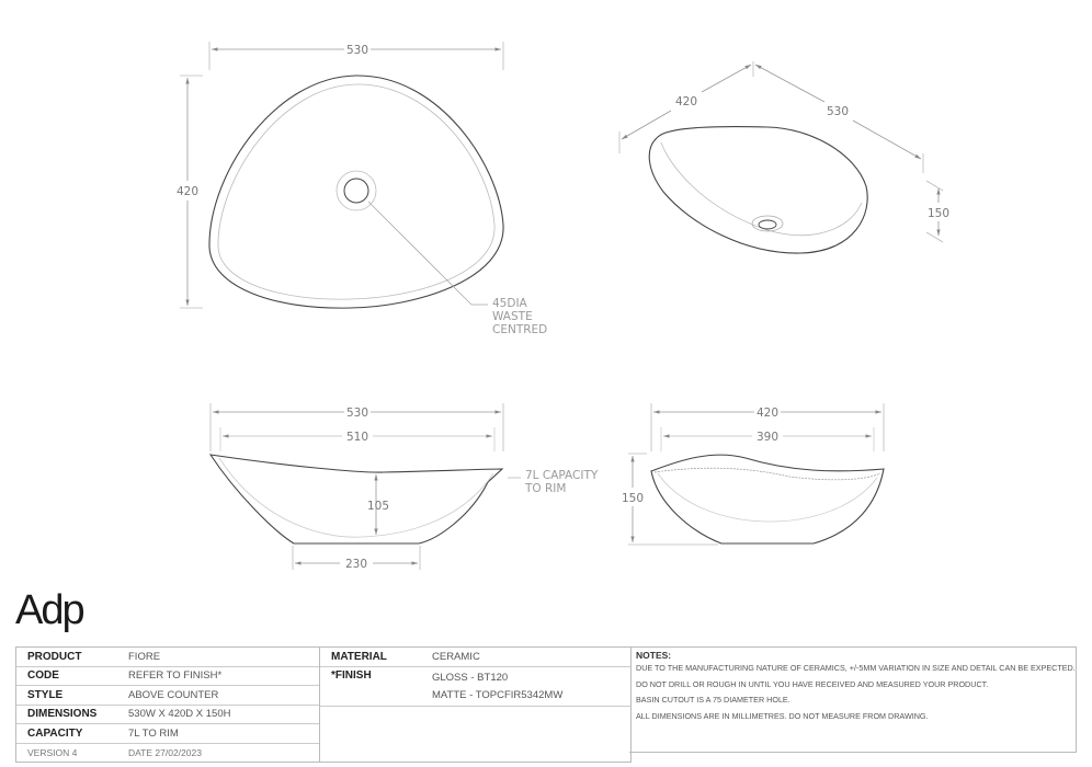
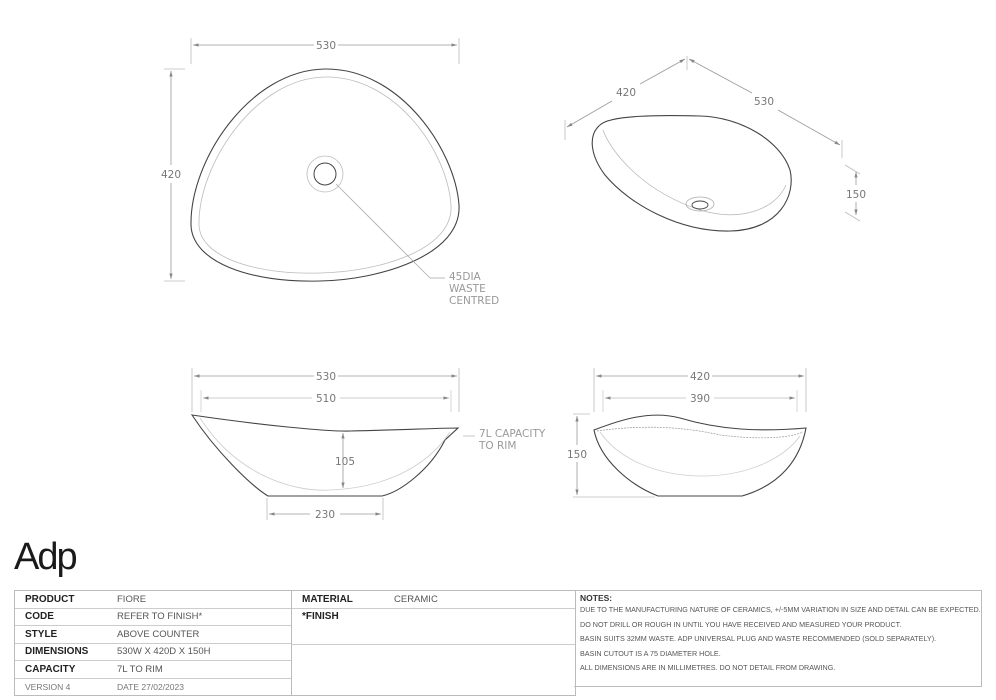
  530
  420
  45DIA
  WASTE
  CENTRED
  420
  530
  150
  530
  510
  105
  7L CAPACITY
  TO RIM
  230
  420
  390
  150
  Adp
  PRODUCT
  FIORE
  CODE
  REFER TO FINISH*
  STYLE
  ABOVE COUNTER
  DIMENSIONS
  530W X 420D X 150H
  CAPACITY
  7L TO RIM
  VERSION 4
  DATE 27/02/2023
  MATERIAL
  CERAMIC
  *FINISH
- GLOSS - BT120
- MATTE - TOPCFIR5342MW
  NOTES:
  DUE TO THE MANUFACTURING NATURE OF CERAMICS, +/-5MM VARIATION IN SIZE AND DETAIL CAN BE EXPECTED.
  DO NOT DRILL OR ROUGH IN UNTIL YOU HAVE RECEIVED AND MEASURED YOUR PRODUCT.
+ BASIN SUITS 32MM WASTE. ADP UNIVERSAL PLUG AND WASTE RECOMMENDED (SOLD SEPARATELY).
  BASIN CUTOUT IS A 75 DIAMETER HOLE.
- ALL DIMENSIONS ARE IN MILLIMETRES. DO NOT MEASURE FROM DRAWING.
+ ALL DIMENSIONS ARE IN MILLIMETRES. DO NOT DETAIL FROM DRAWING.
